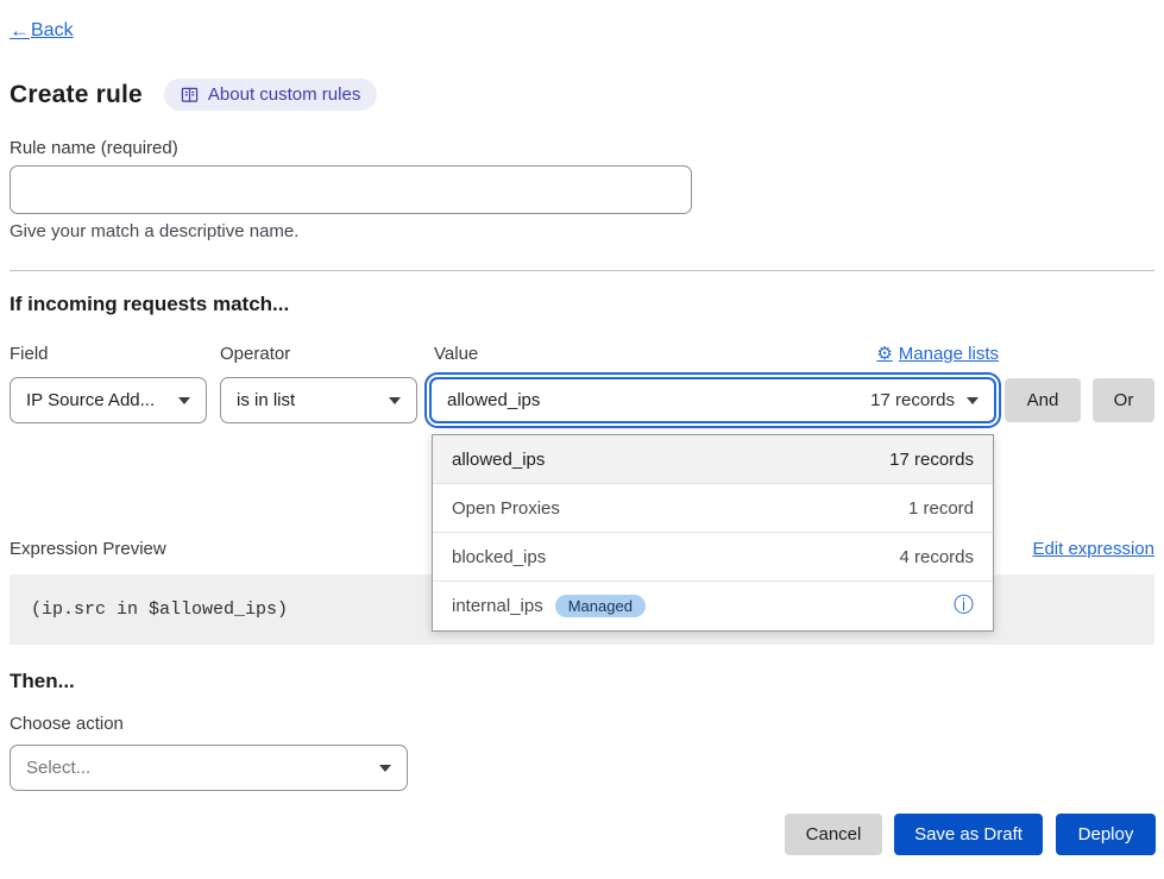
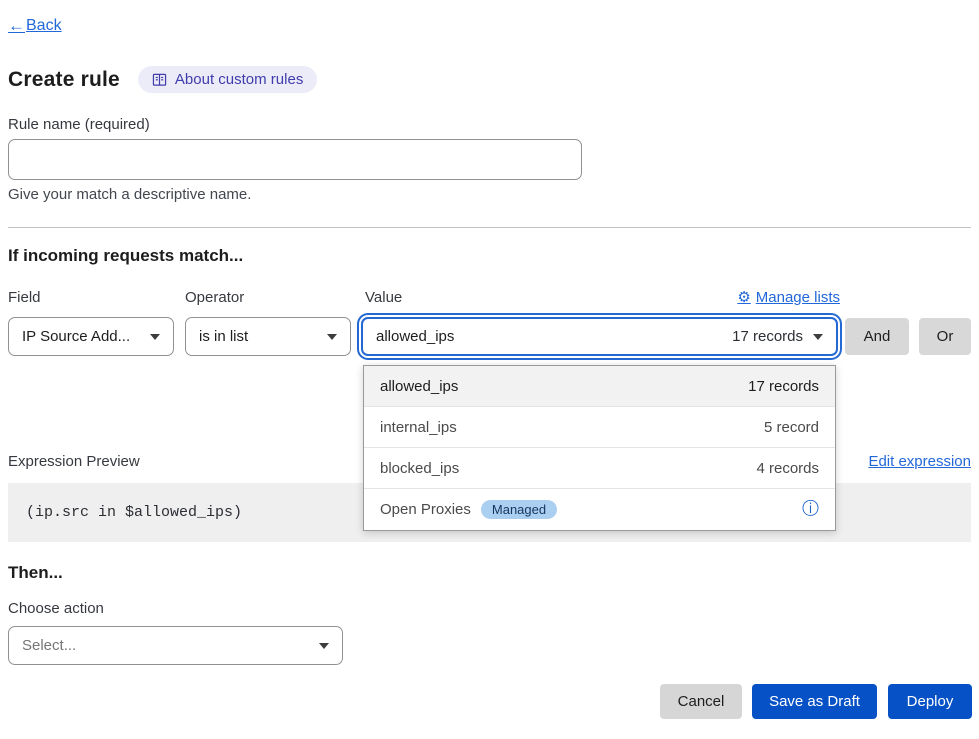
  ←
  Back
  Create rule
  About custom rules
  Rule name (required)
  Give your match a descriptive name.
  If incoming requests match...
  Field
  Operator
  Value
  ⚙
  Manage lists
  IP Source Add...
  is in list
  allowed_ips
  17 records
  And
  Or
  allowed_ips
  17 records
- Open Proxies
+ internal_ips
- 1 record
+ 5 record
  blocked_ips
  4 records
- internal_ips
+ Open Proxies
  Managed
  ⓘ
  Expression Preview
  Edit expression
  (ip.src in $allowed_ips)
  Then...
  Choose action
  Select...
  Cancel
  Save as Draft
  Deploy
